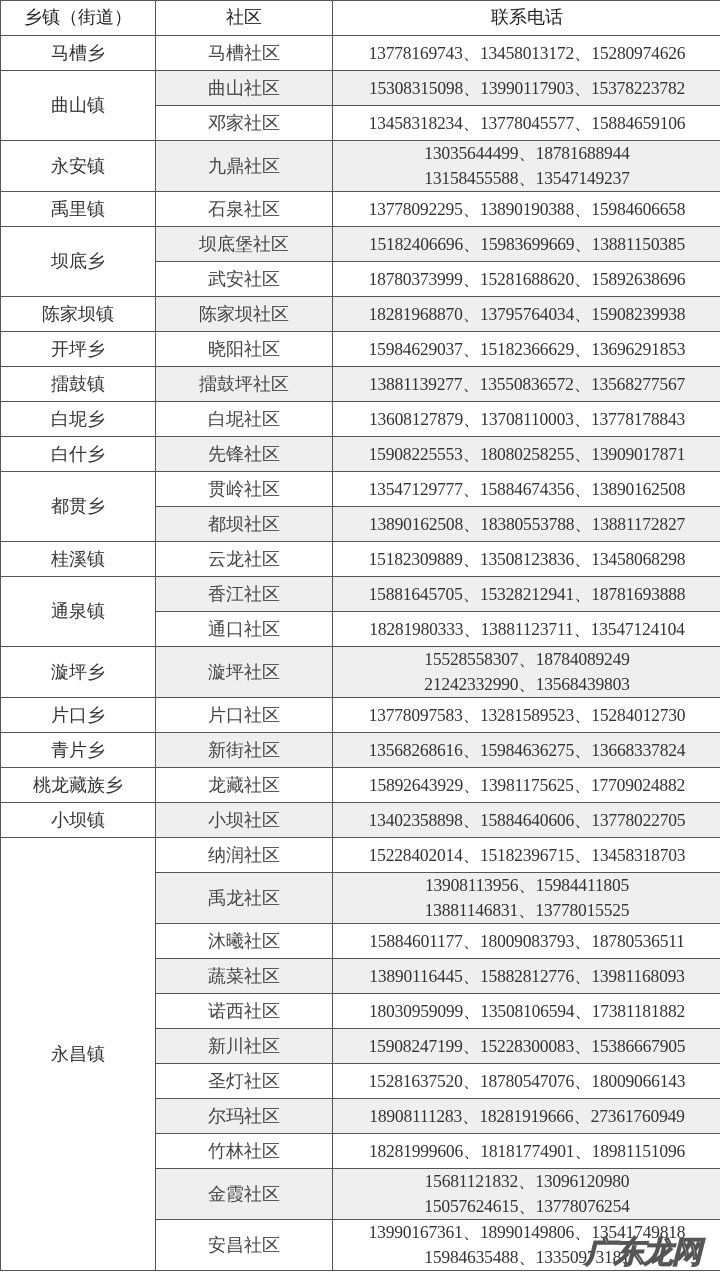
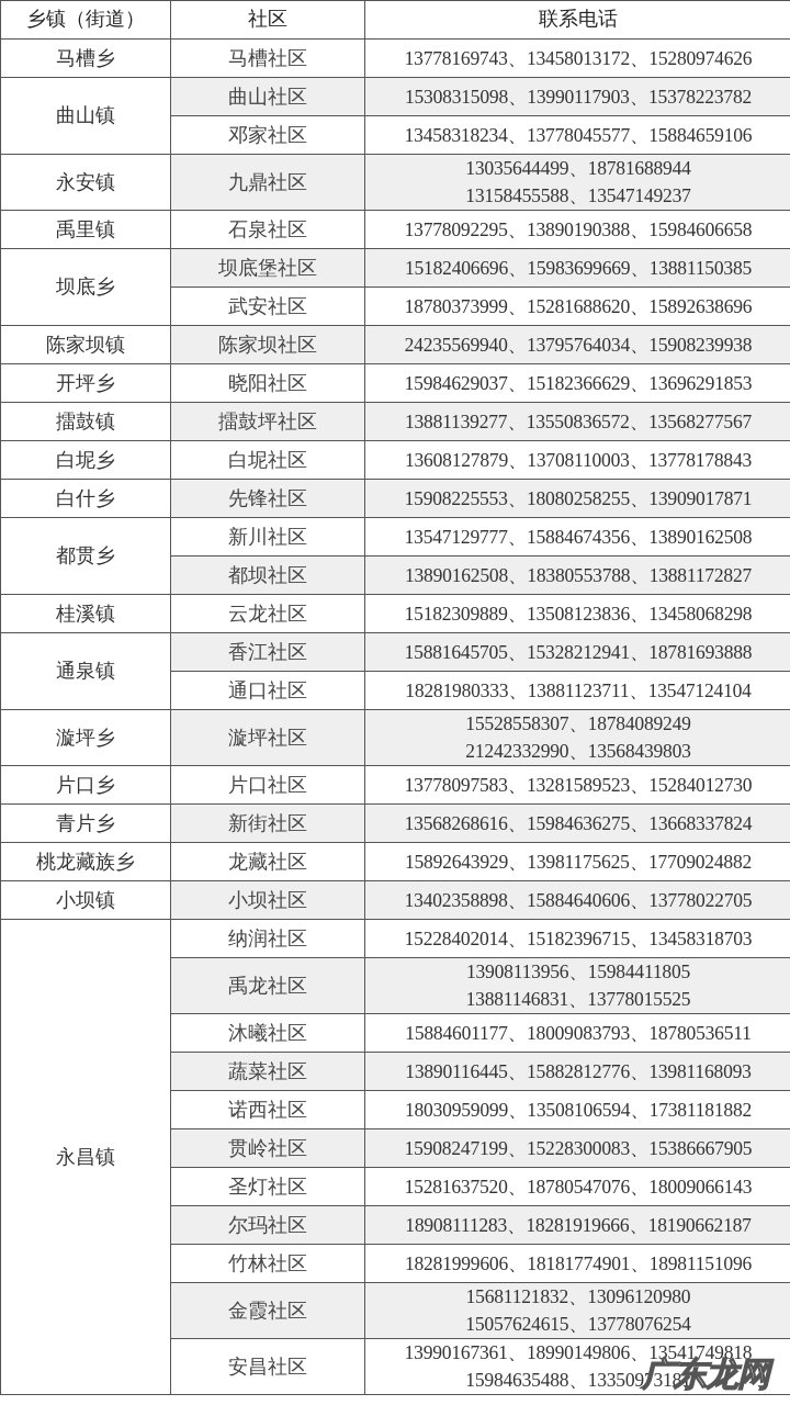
  乡镇（街道）	社区	联系电话
  马槽乡	马槽社区	13778169743、13458013172、15280974626
  曲山镇	曲山社区	15308315098、13990117903、15378223782
  邓家社区	13458318234、13778045577、15884659106
  永安镇	九鼎社区	13035644499、1878168894413158455588、13547149237
  禹里镇	石泉社区	13778092295、13890190388、15984606658
  坝底乡	坝底堡社区	15182406696、15983699669、13881150385
  武安社区	18780373999、15281688620、15892638696
- 陈家坝镇	陈家坝社区	18281968870、13795764034、15908239938
+ 陈家坝镇	陈家坝社区	24235569940、13795764034、15908239938
  开坪乡	晓阳社区	15984629037、15182366629、13696291853
  擂鼓镇	擂鼓坪社区	13881139277、13550836572、13568277567
  白坭乡	白坭社区	13608127879、13708110003、13778178843
  白什乡	先锋社区	15908225553、18080258255、13909017871
- 都贯乡	贯岭社区	13547129777、15884674356、13890162508
+ 都贯乡	新川社区	13547129777、15884674356、13890162508
  都坝社区	13890162508、18380553788、13881172827
  桂溪镇	云龙社区	15182309889、13508123836、13458068298
  通泉镇	香江社区	15881645705、15328212941、18781693888
  通口社区	18281980333、13881123711、13547124104
  漩坪乡	漩坪社区	15528558307、1878408924921242332990、13568439803
  片口乡	片口社区	13778097583、13281589523、15284012730
  青片乡	新街社区	13568268616、15984636275、13668337824
  桃龙藏族乡	龙藏社区	15892643929、13981175625、17709024882
  小坝镇	小坝社区	13402358898、15884640606、13778022705
  永昌镇	纳润社区	15228402014、15182396715、13458318703
  禹龙社区	13908113956、1598441180513881146831、13778015525
  沐曦社区	15884601177、18009083793、18780536511
  蔬菜社区	13890116445、15882812776、13981168093
  诺西社区	18030959099、13508106594、17381181882
- 新川社区	15908247199、15228300083、15386667905
+ 贯岭社区	15908247199、15228300083、15386667905
  圣灯社区	15281637520、18780547076、18009066143
- 尔玛社区	18908111283、18281919666、27361760949
+ 尔玛社区	18908111283、18281919666、18190662187
  竹林社区	18281999606、18181774901、18981151096
  金霞社区	15681121832、1309612098015057624615、13778076254
  安昌社区	13990167361、18990149806、1354174981815984635488、13350973181
  广东龙网
